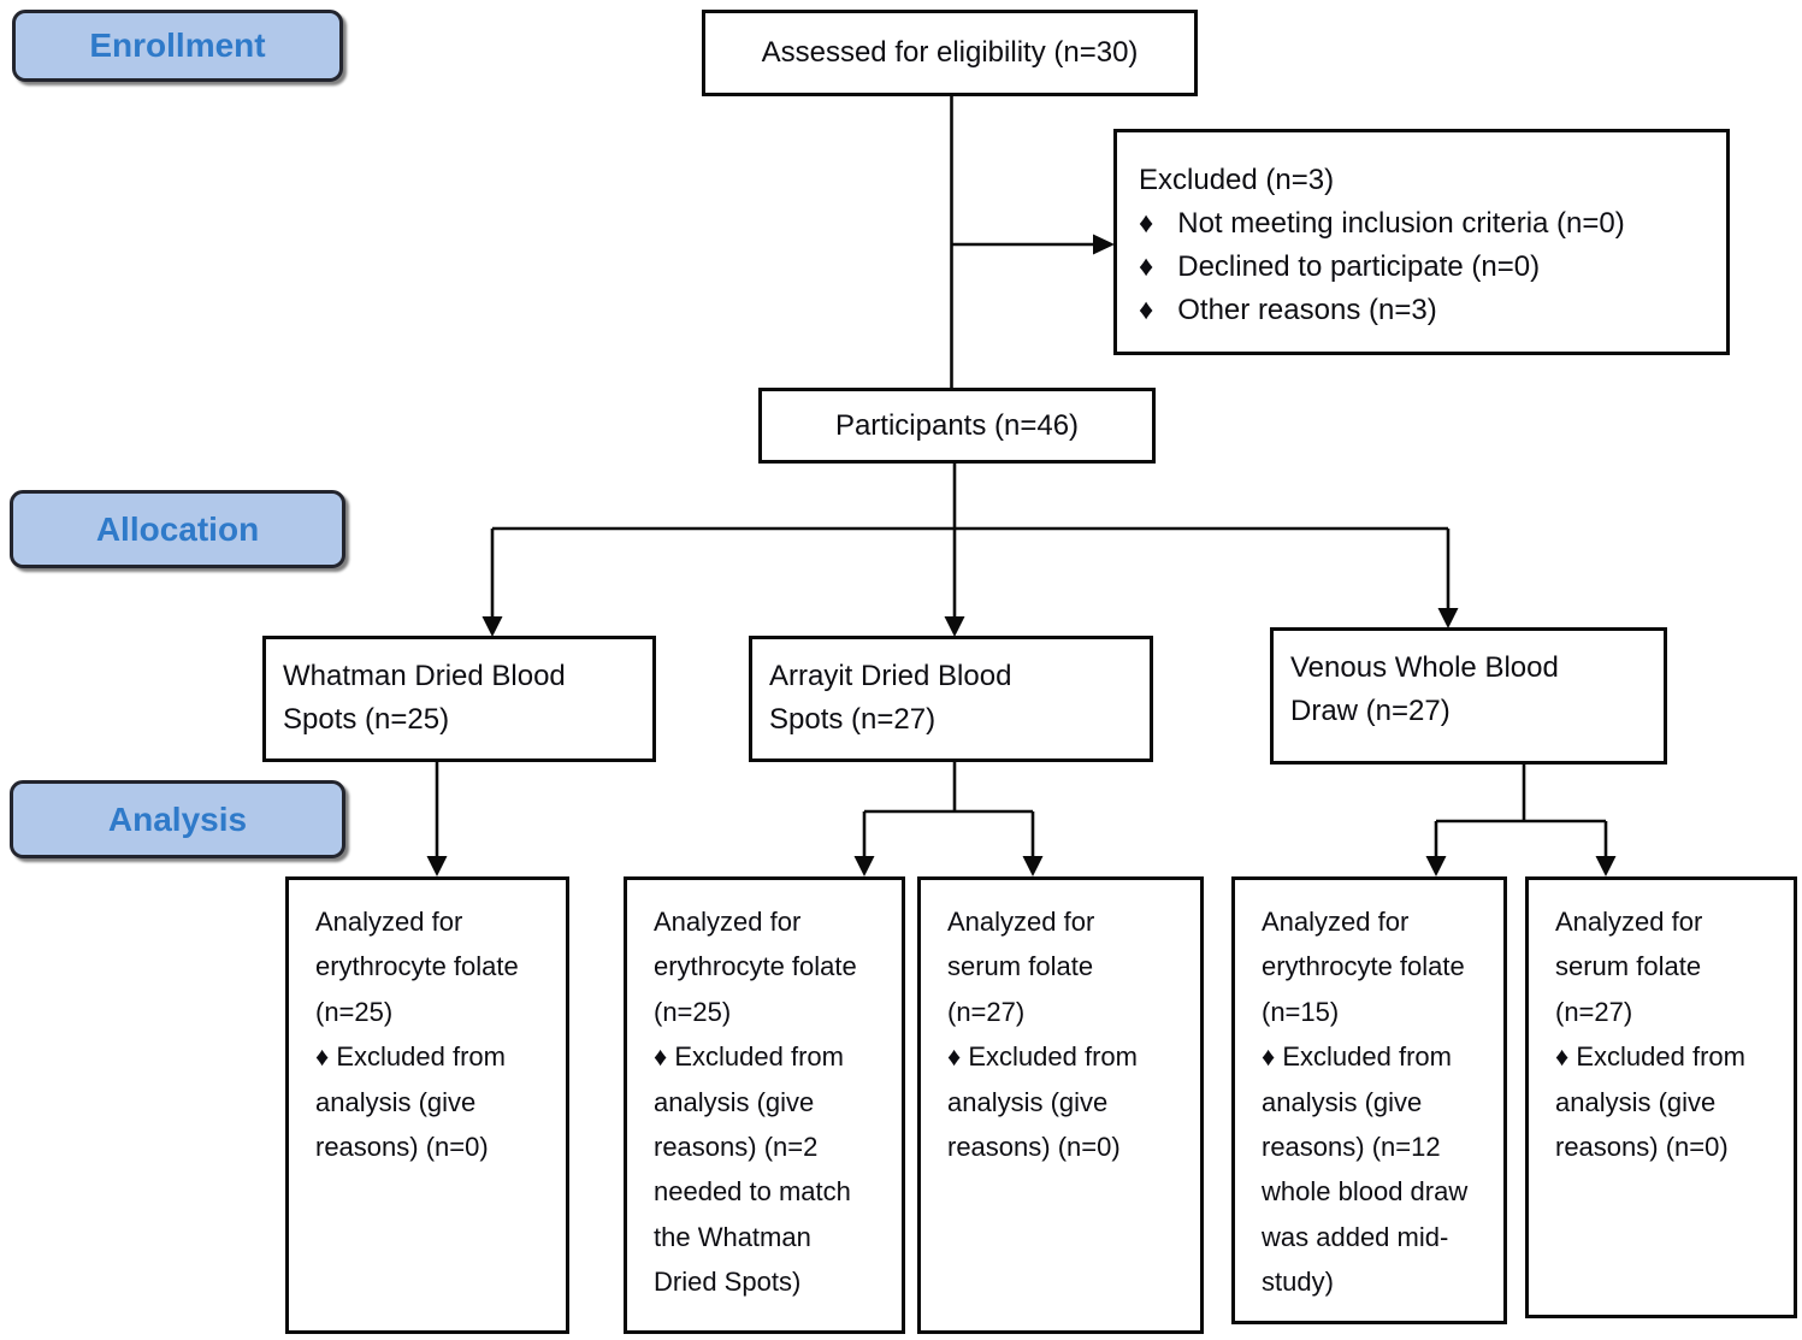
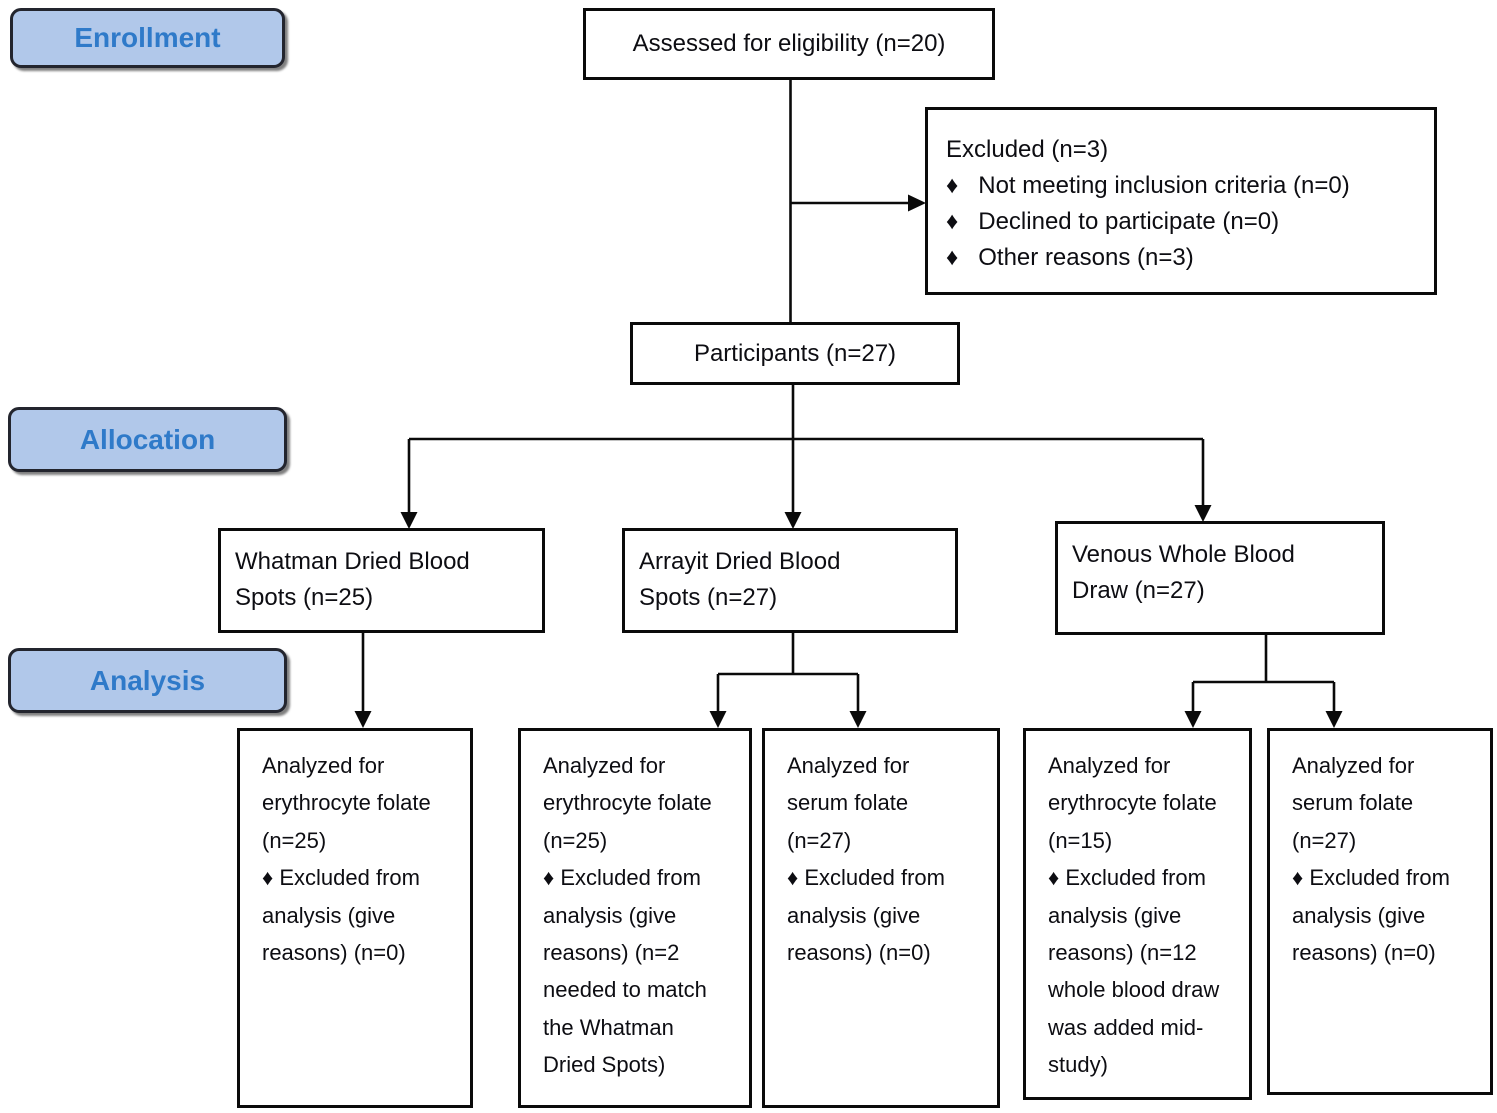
  Enrollment
  Allocation
  Analysis
- Assessed for eligibility (n=30)
+ Assessed for eligibility (n=20)
  Excluded (n=3)
  ♦ Not meeting inclusion criteria (n=0)
  ♦ Declined to participate (n=0)
  ♦ Other reasons (n=3)
- Participants (n=46)
+ Participants (n=27)
  Whatman Dried Blood
  Spots (n=25)
  Arrayit Dried Blood
  Spots (n=27)
  Venous Whole Blood
  Draw (n=27)
  Analyzed for
  erythrocyte folate
  (n=25)
  ♦ Excluded from
  analysis (give
  reasons) (n=0)
  Analyzed for
  erythrocyte folate
  (n=25)
  ♦ Excluded from
  analysis (give
  reasons) (n=2
  needed to match
  the Whatman
  Dried Spots)
  Analyzed for
  serum folate
  (n=27)
  ♦ Excluded from
  analysis (give
  reasons) (n=0)
  Analyzed for
  erythrocyte folate
  (n=15)
  ♦ Excluded from
  analysis (give
  reasons) (n=12
  whole blood draw
  was added mid-
  study)
  Analyzed for
  serum folate
  (n=27)
  ♦ Excluded from
  analysis (give
  reasons) (n=0)
